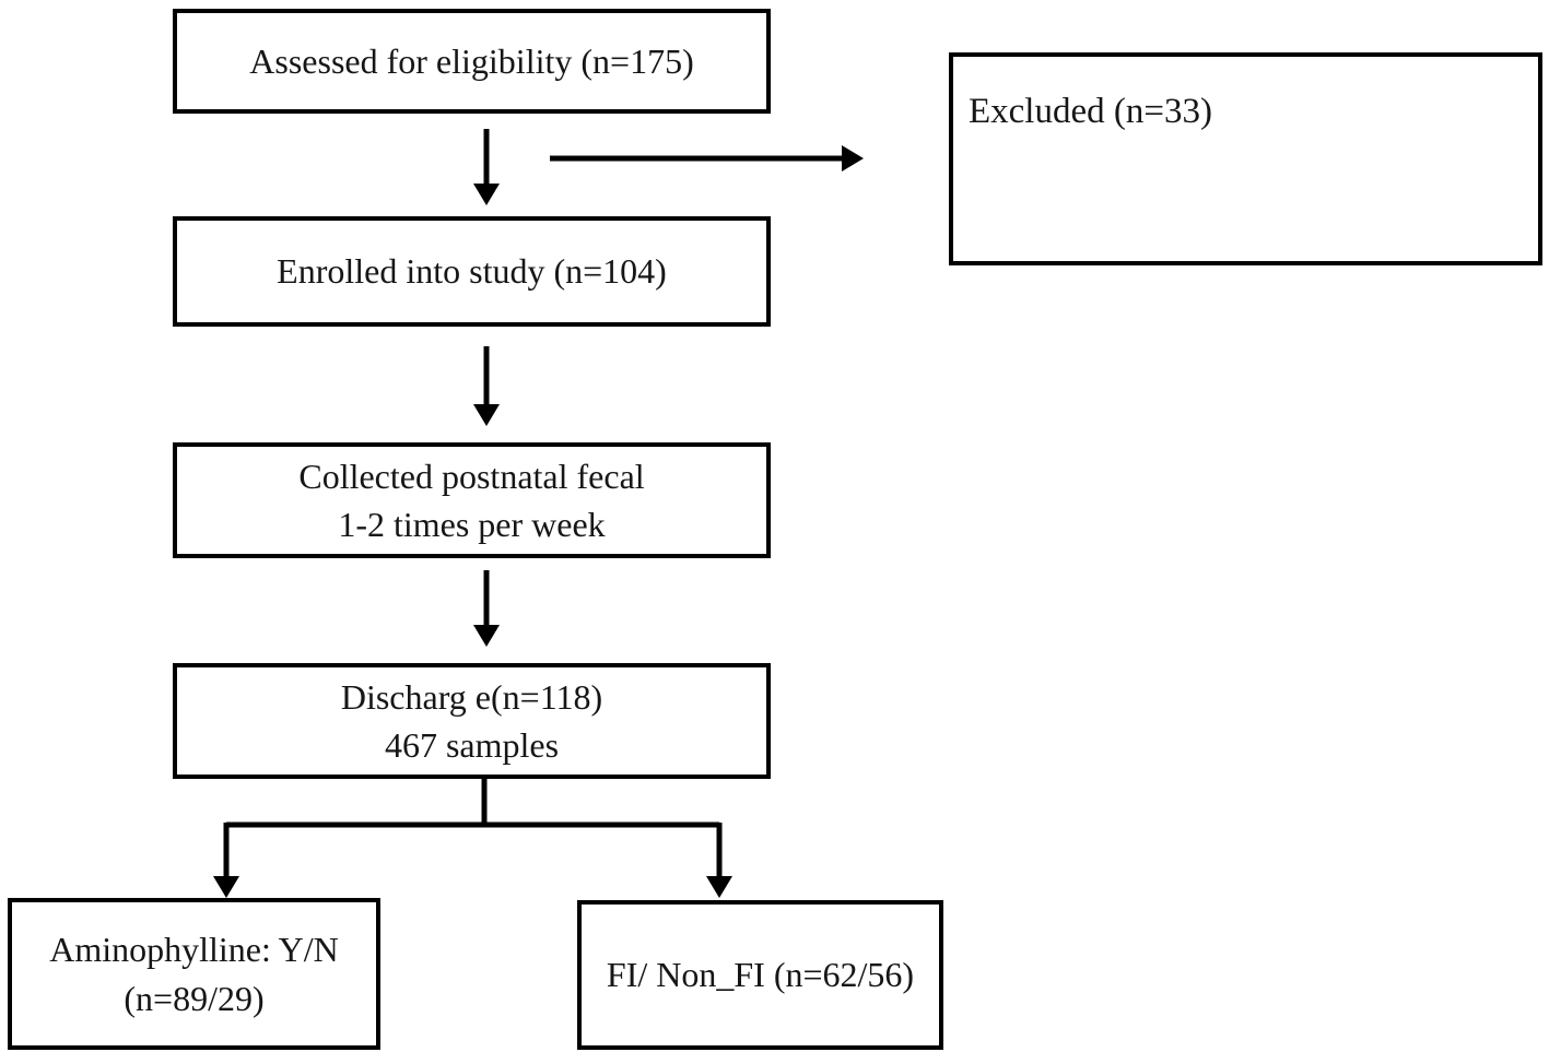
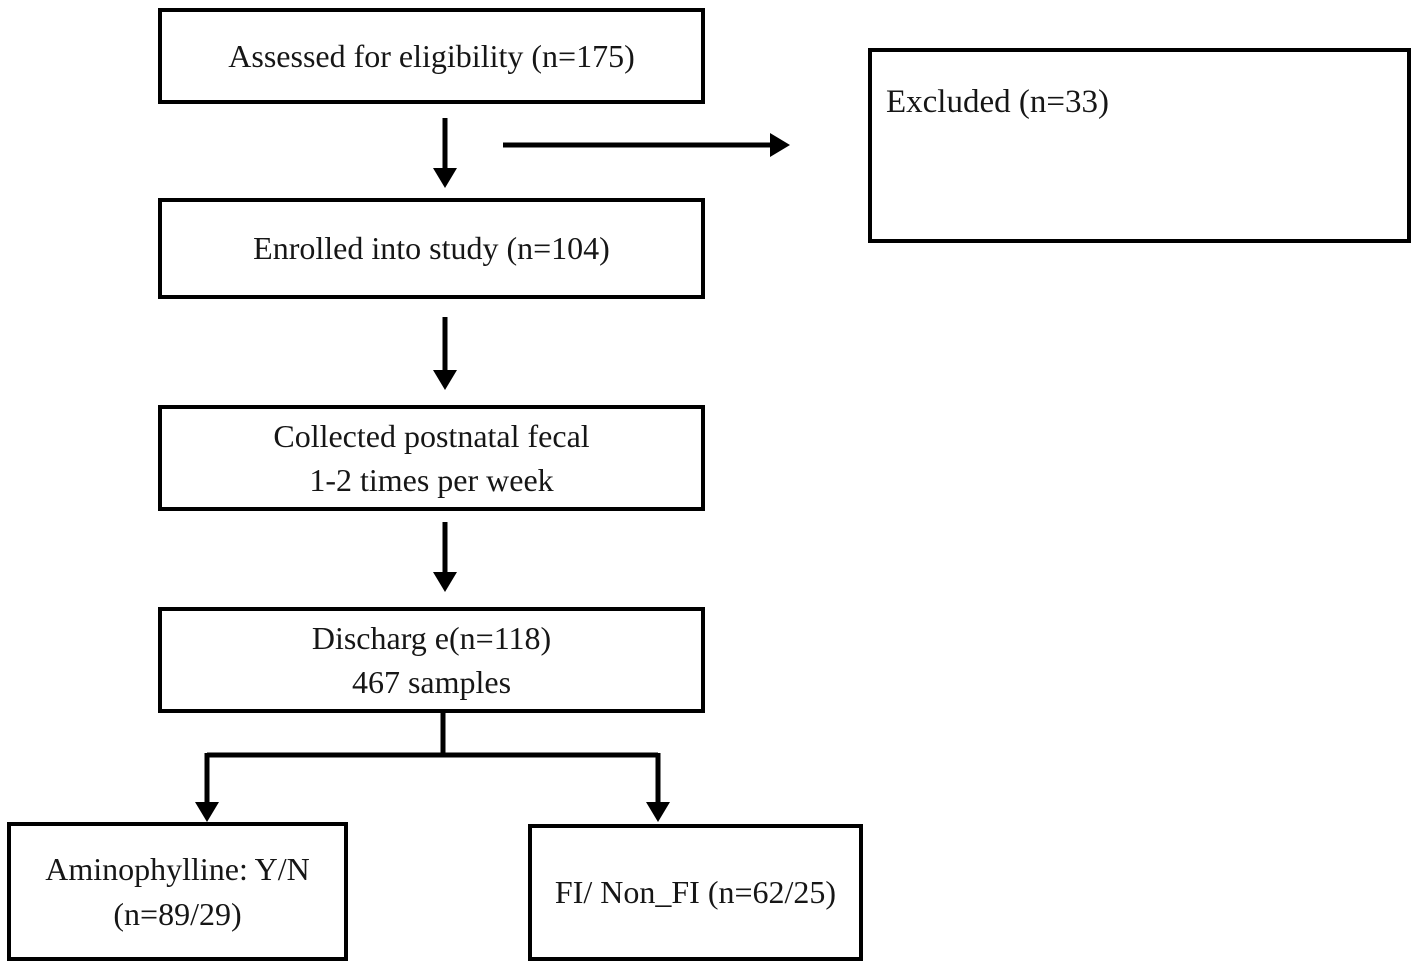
  Assessed for eligibility (n=175)
  Excluded (n=33)
  Enrolled into study (n=104)
  Collected postnatal fecal
  1-2 times per week
  Discharg e(n=118)
  467 samples
  Aminophylline: Y/N
  (n=89/29)
- FI/ Non_FI (n=62/56)
+ FI/ Non_FI (n=62/25)
